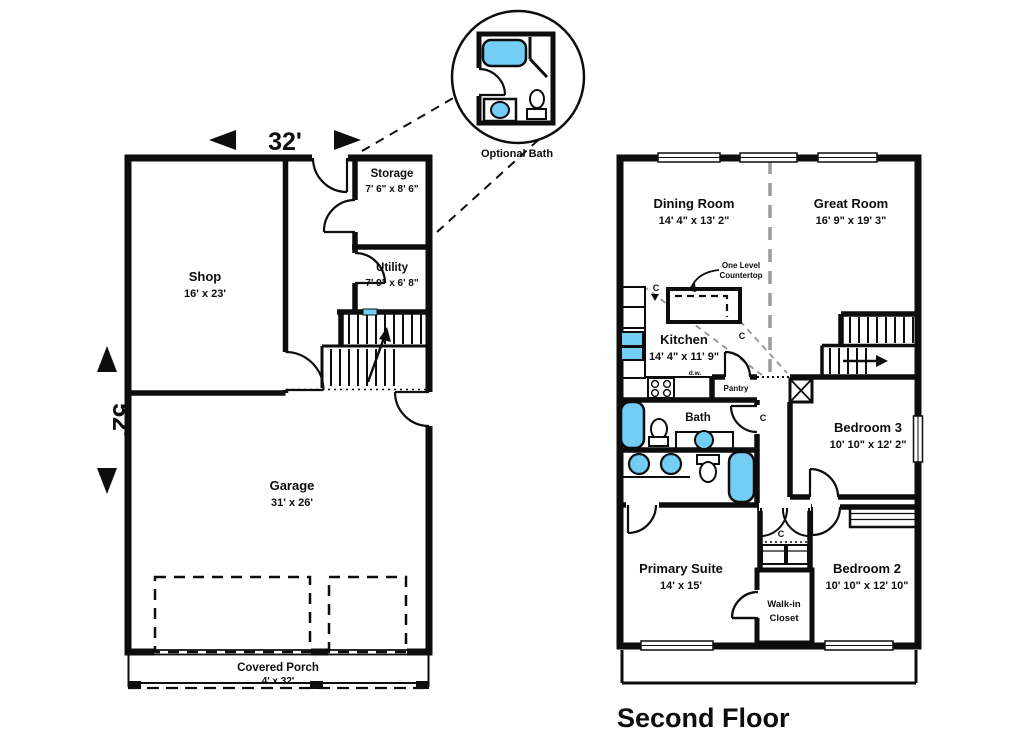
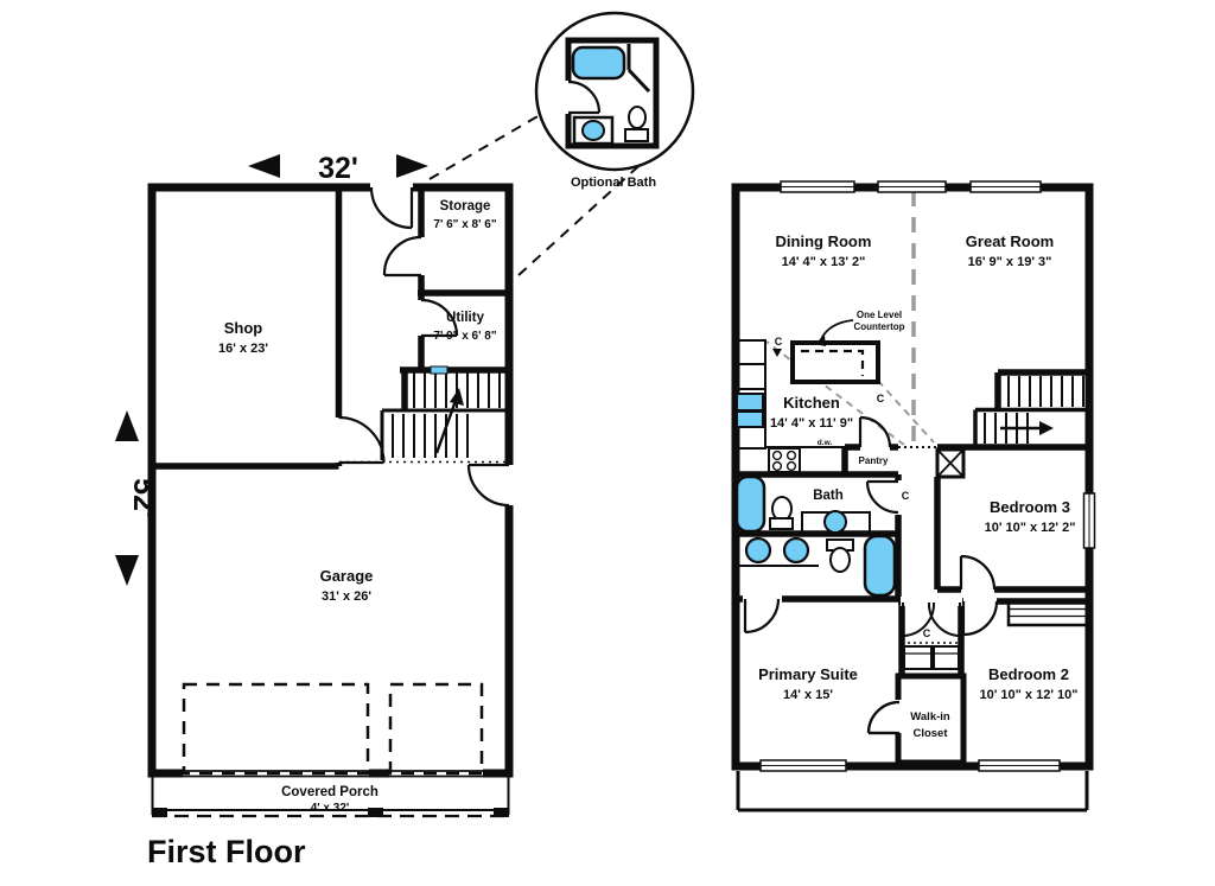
  32'
  Shop
  16' x 23'
  Storage
  7' 6" x 8' 6"
  Utility
  7' 9" x 6' 8"
  Garage
  31' x 26'
  Covered Porch
  4' x 32'
+ First Floor
  Dining Room
  14' 4" x 13' 2"
  Great Room
  16' 9" x 19' 3"
  Kitchen
  14' 4" x 11' 9"
  Bath
  Pantry
  Bedroom 3
  10' 10" x 12' 2"
  Primary Suite
  14' x 15'
  Bedroom 2
  10' 10" x 12' 10"
  Walk-in
  Closet
  One Level
  Countertop
  C
  C
  C
  C
- Second Floor
  Optional Bath
